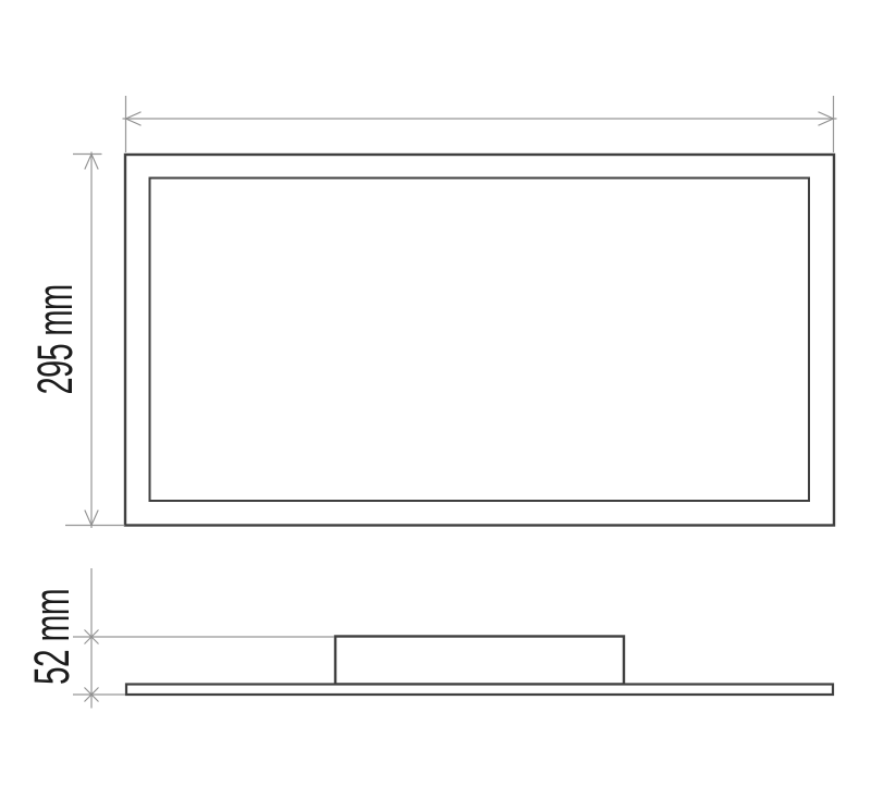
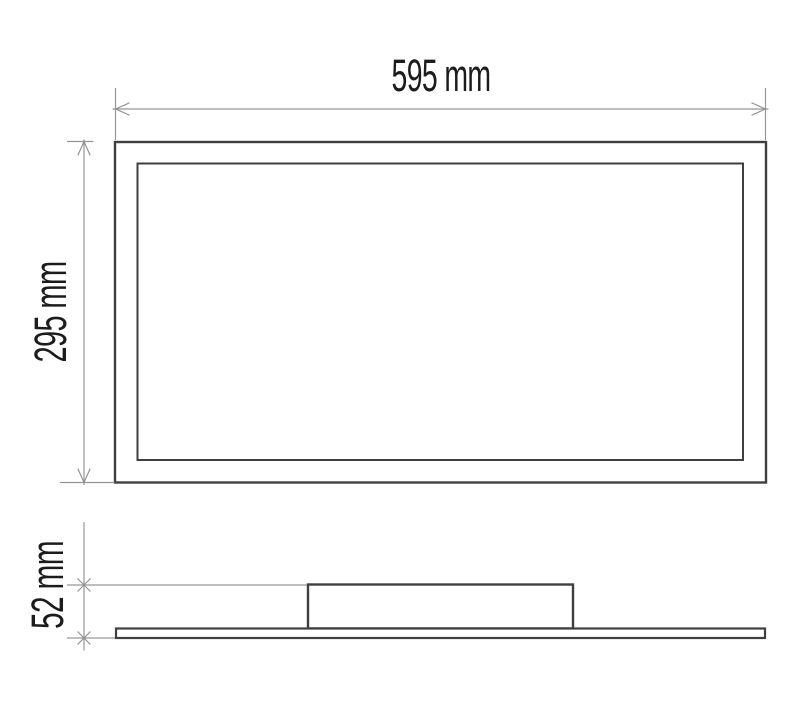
+ 595 mm
